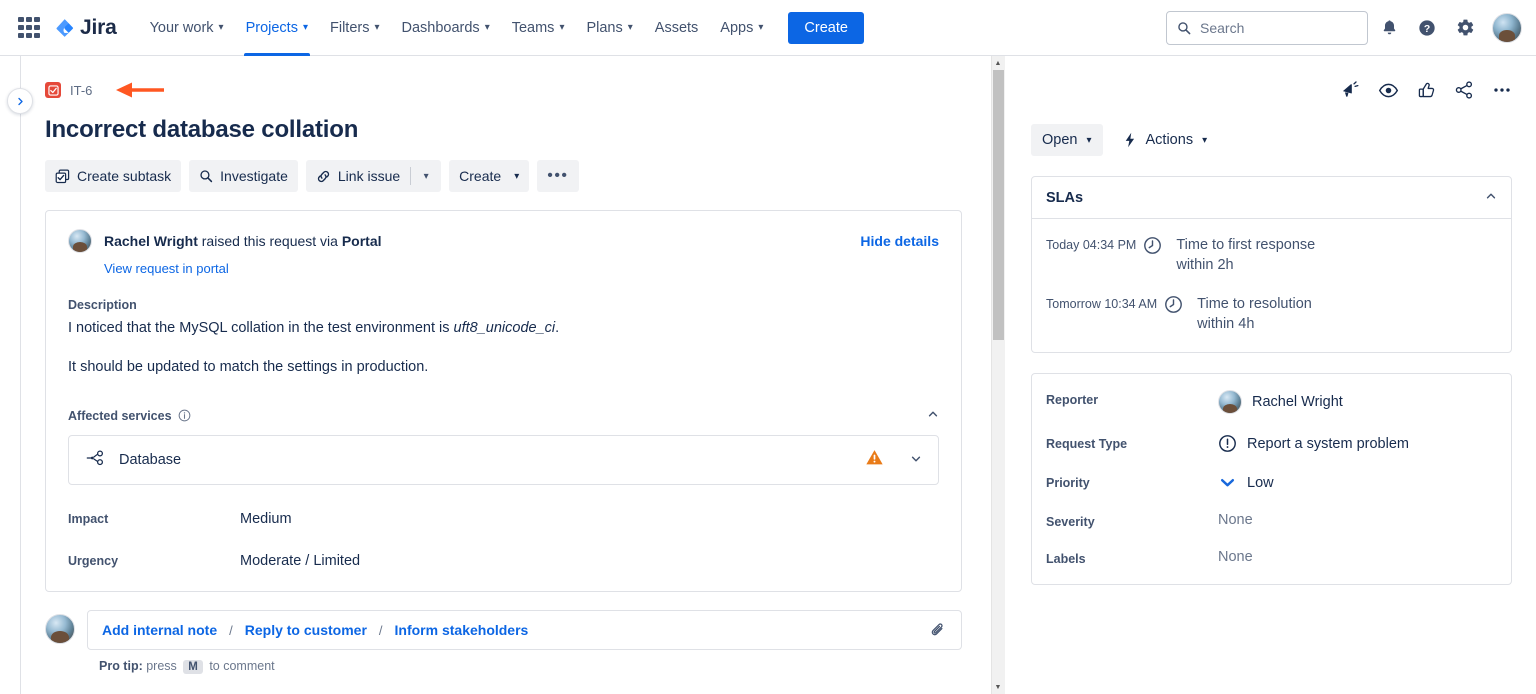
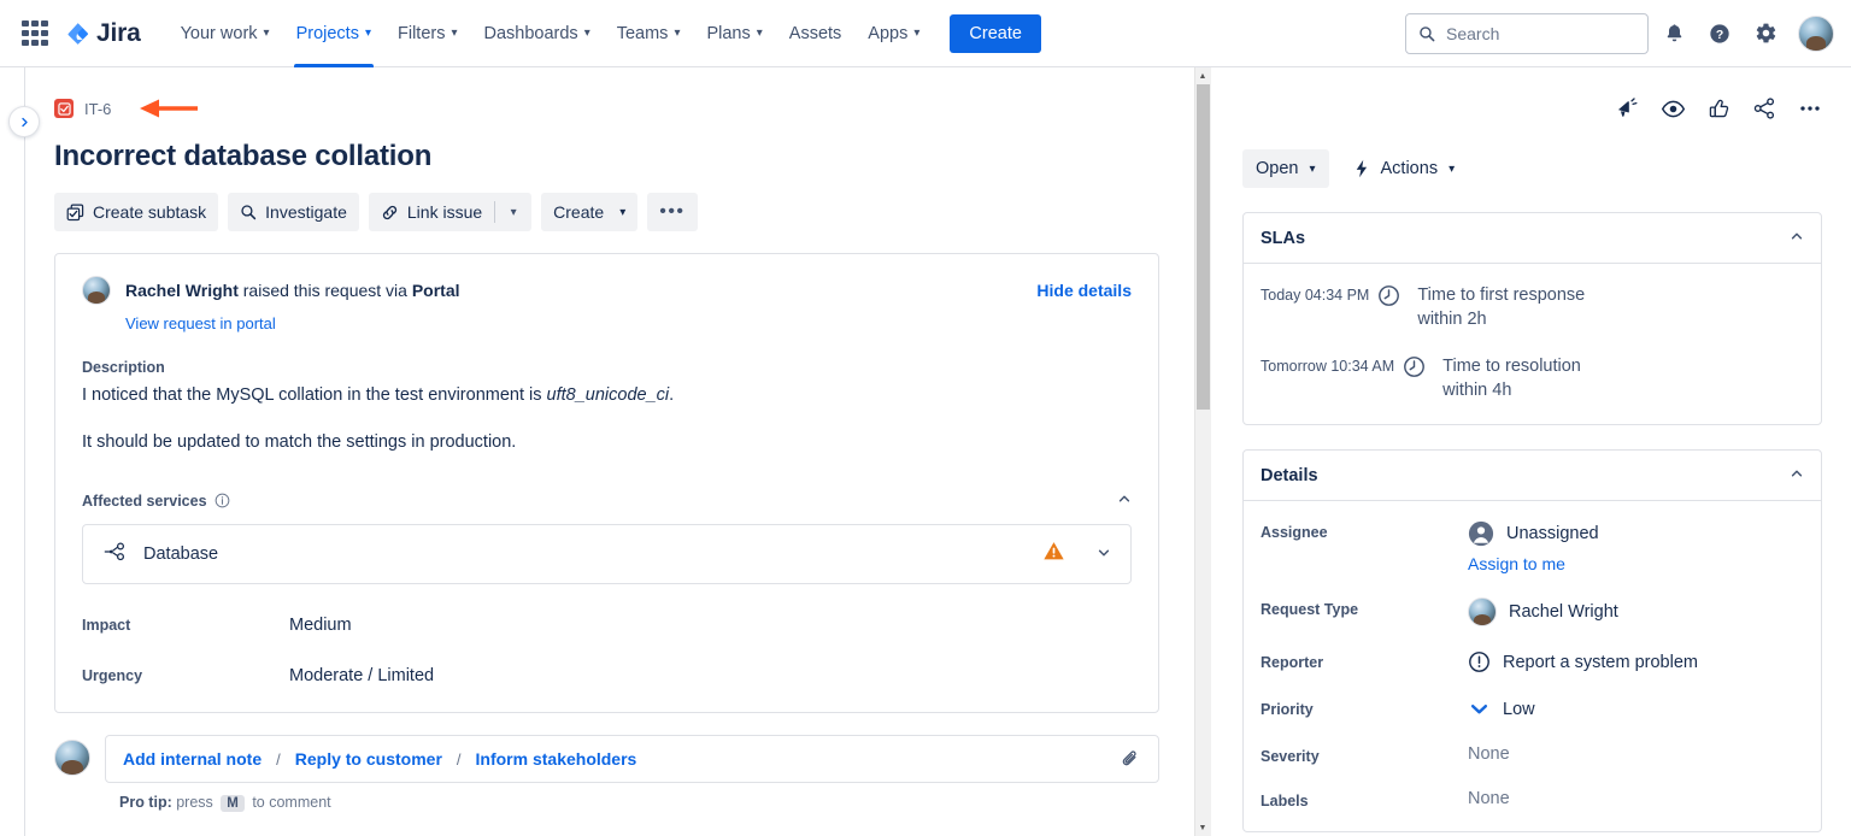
  Jira
  Your work
  ▾
  Projects
  ▾
  Filters
  ▾
  Dashboards
  ▾
  Teams
  ▾
  Plans
  ▾
  Assets
  Apps
  ▾
  Create
  Search
  ?
  IT-6
  Incorrect database collation
  Create subtask
  Investigate
  Link issue
  ▾
  Create
  ▾
  •••
  Rachel Wright raised this request via Portal
  Hide details
  View request in portal
  Description
  I noticed that the MySQL collation in the test environment is uft8_unicode_ci.
  It should be updated to match the settings in production.
  Affected services
  Database
  Impact
  Medium
  Urgency
  Moderate / Limited
  Add internal note
  /
  Reply to customer
  /
  Inform stakeholders
  Pro tip: press M to comment
  Open
  ▾
  Actions
  ▾
  SLAs
  Today 04:34 PM
  Time to first response
  within 2h
  Tomorrow 10:34 AM
  Time to resolution
  within 4h
+ Details
+ Assignee
+ Unassigned
+ Assign to me
- Reporter
+ Request Type
  Rachel Wright
- Request Type
+ Reporter
  Report a system problem
  Priority
  Low
  Severity
  None
  Labels
  None
